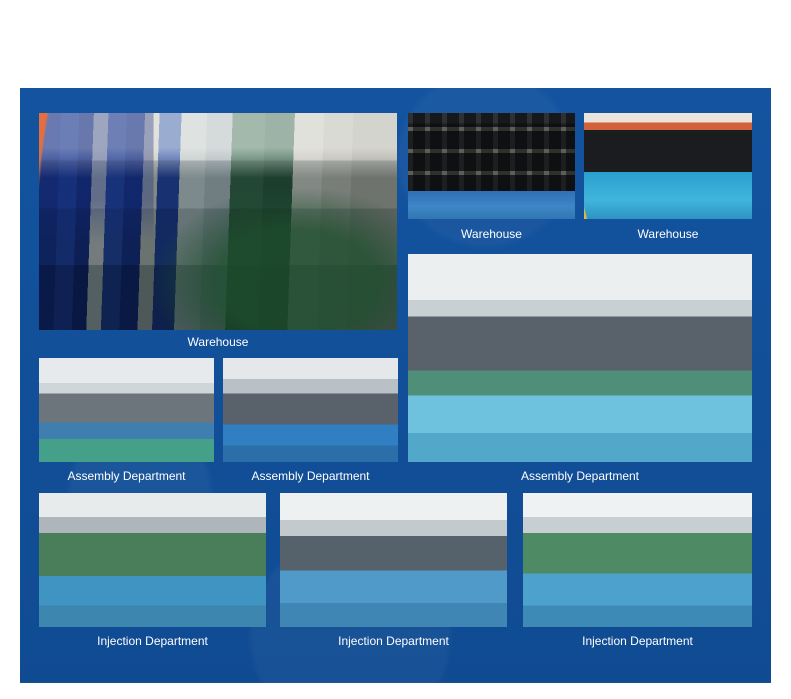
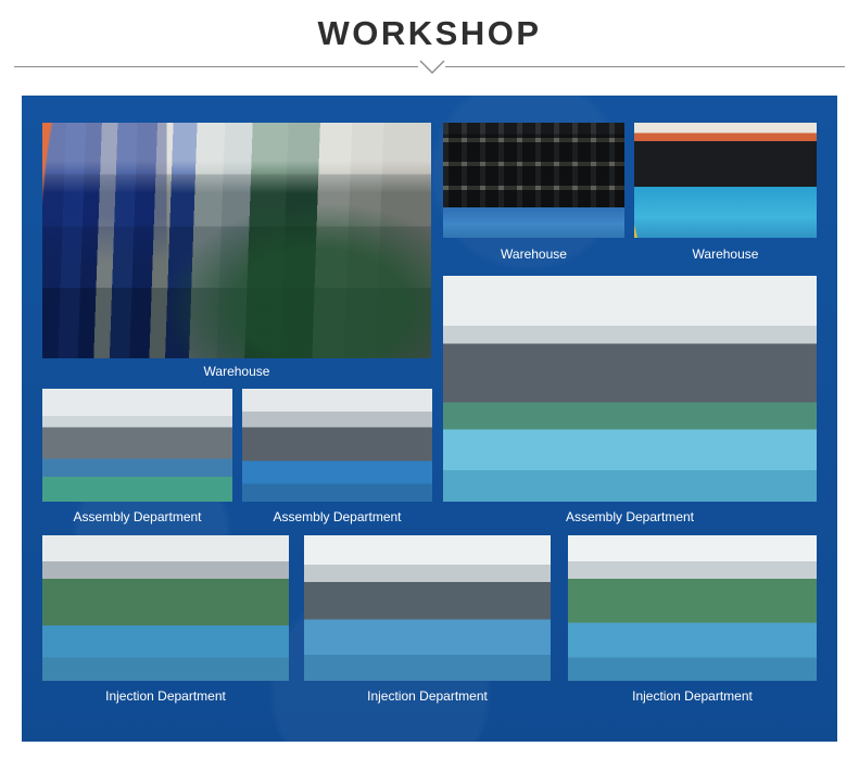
+ WORKSHOP
  Warehouse
  Warehouse
  Warehouse
  Assembly Department
  Assembly Department
  Assembly Department
  Injection Department
  Injection Department
  Injection Department
